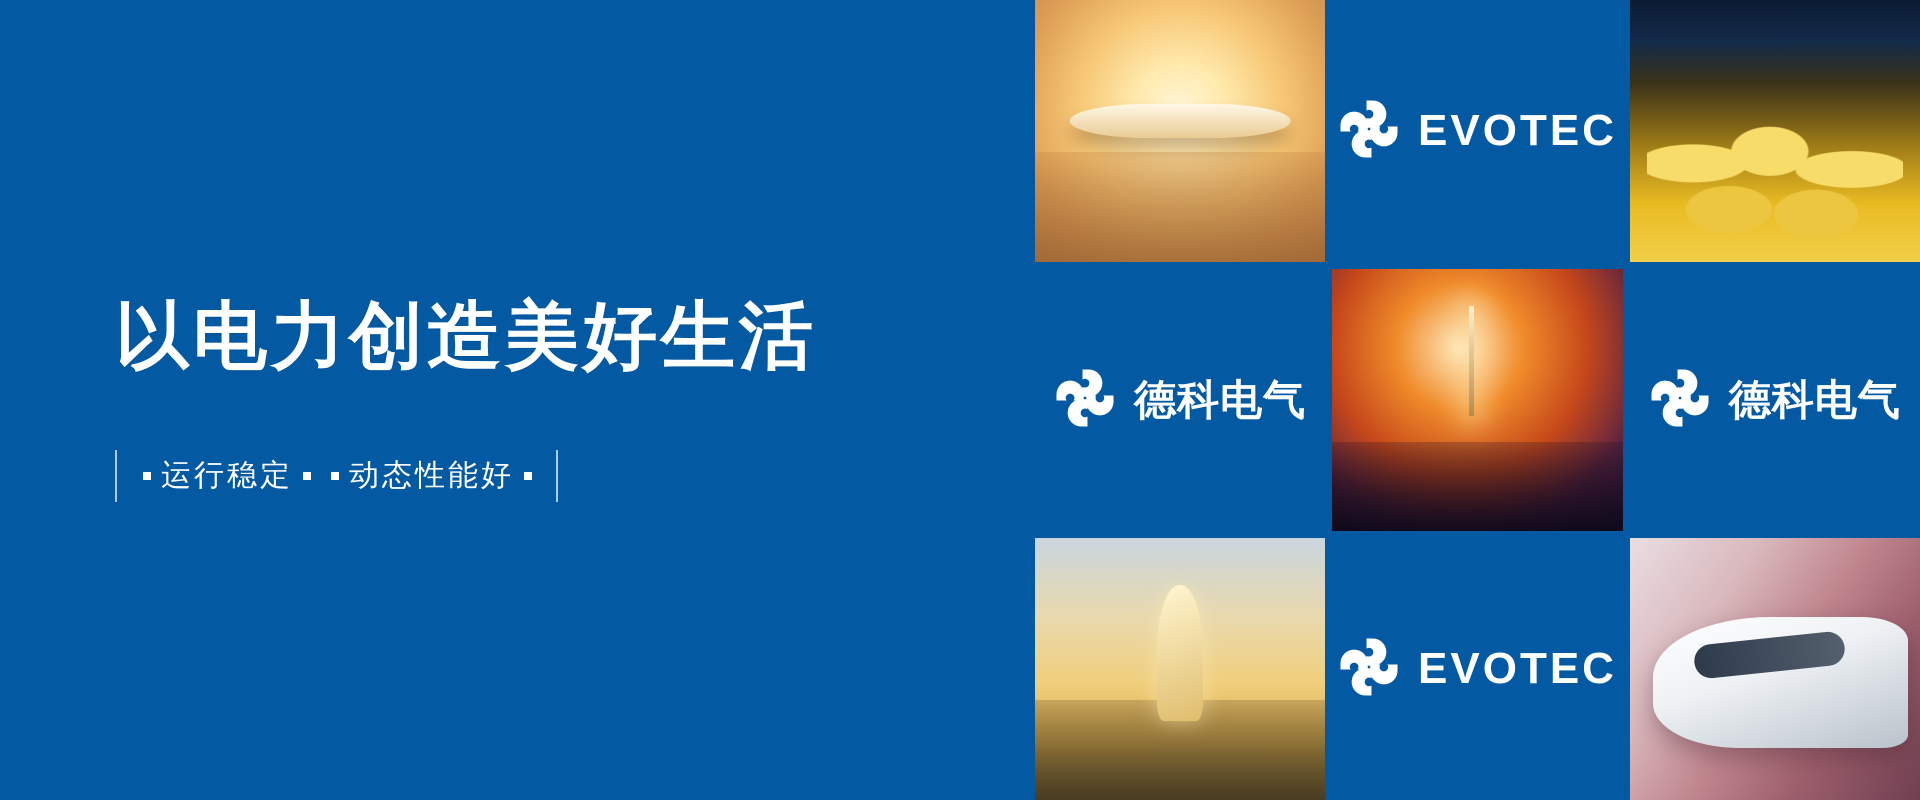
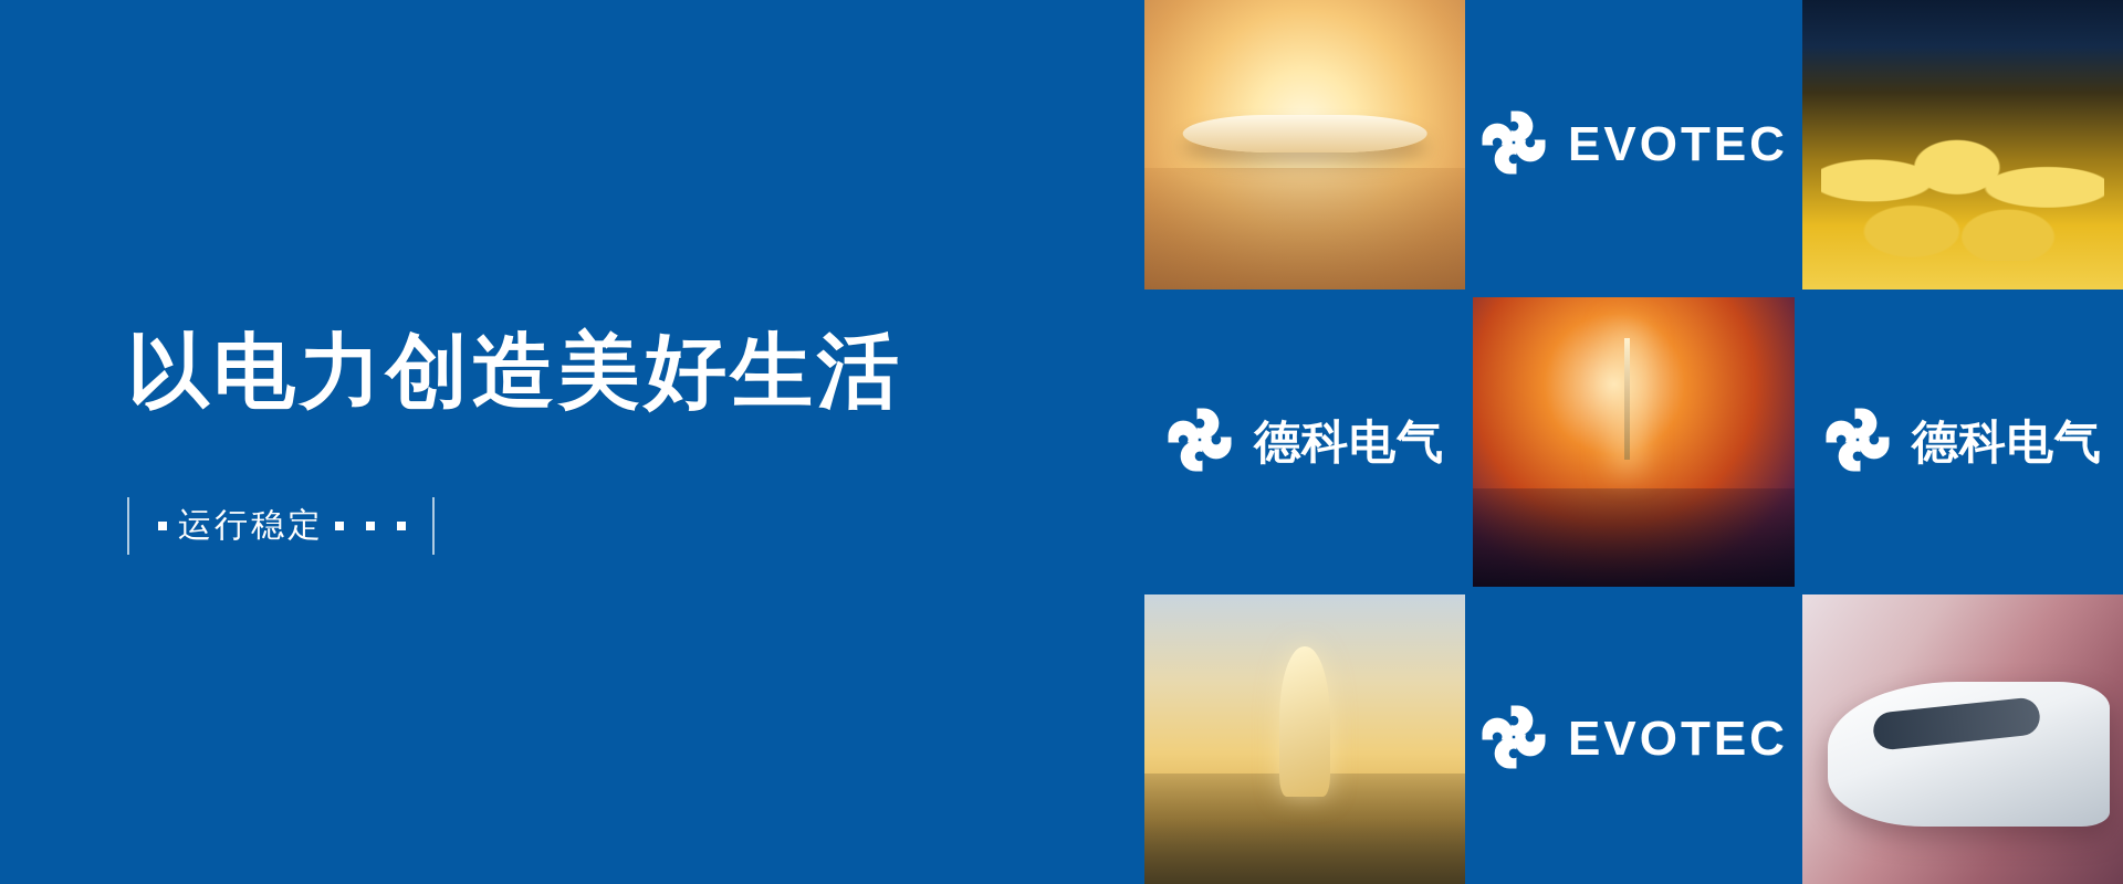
  以电力创造美好生活
  运行稳定
- 动态性能好
  EVOTEC
  德科电气
  德科电气
  EVOTEC
